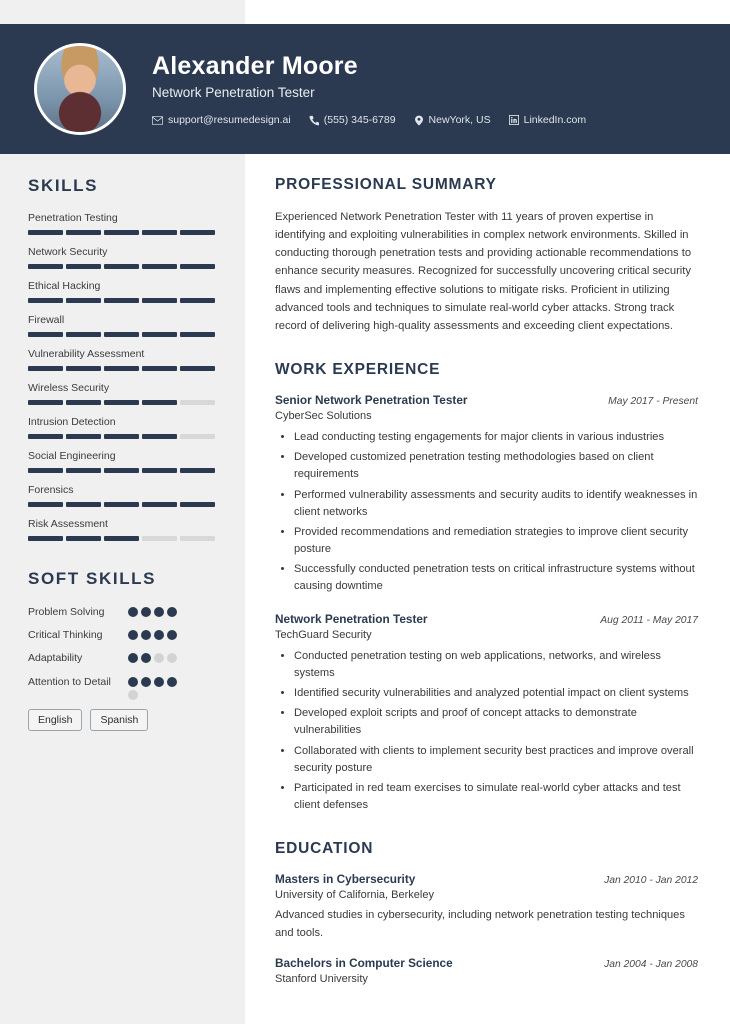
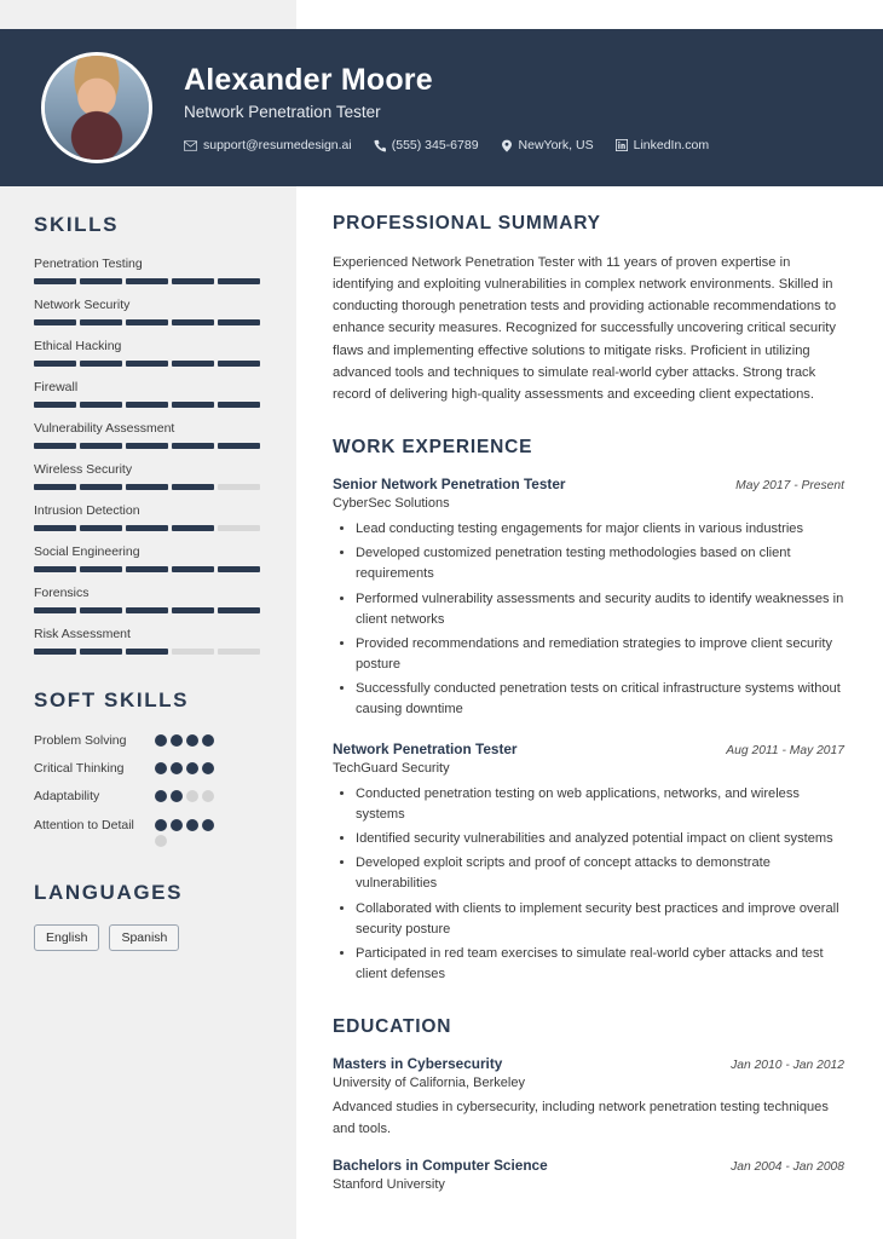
  Alexander Moore
  Network Penetration Tester
  support@resumedesign.ai
  (555) 345-6789
  NewYork, US
  LinkedIn.com
  SKILLS
  Penetration Testing
  Network Security
  Ethical Hacking
  Firewall
  Vulnerability Assessment
  Wireless Security
  Intrusion Detection
  Social Engineering
  Forensics
  Risk Assessment
  SOFT SKILLS
  Problem Solving
  Critical Thinking
  Adaptability
  Attention to Detail
+ LANGUAGES
  English
  Spanish
  PROFESSIONAL SUMMARY
  Experienced Network Penetration Tester with 11 years of proven expertise in identifying and exploiting vulnerabilities in complex network environments. Skilled in conducting thorough penetration tests and providing actionable recommendations to enhance security measures. Recognized for successfully uncovering critical security flaws and implementing effective solutions to mitigate risks. Proficient in utilizing advanced tools and techniques to simulate real-world cyber attacks. Strong track record of delivering high-quality assessments and exceeding client expectations.
  WORK EXPERIENCE
  Senior Network Penetration Tester
  May 2017 - Present
  CyberSec Solutions
  Lead conducting testing engagements for major clients in various industries
  Developed customized penetration testing methodologies based on client requirements
  Performed vulnerability assessments and security audits to identify weaknesses in client networks
  Provided recommendations and remediation strategies to improve client security posture
  Successfully conducted penetration tests on critical infrastructure systems without causing downtime
  Network Penetration Tester
  Aug 2011 - May 2017
  TechGuard Security
  Conducted penetration testing on web applications, networks, and wireless systems
  Identified security vulnerabilities and analyzed potential impact on client systems
  Developed exploit scripts and proof of concept attacks to demonstrate vulnerabilities
  Collaborated with clients to implement security best practices and improve overall security posture
  Participated in red team exercises to simulate real-world cyber attacks and test client defenses
  EDUCATION
  Masters in Cybersecurity
  Jan 2010 - Jan 2012
  University of California, Berkeley
  Advanced studies in cybersecurity, including network penetration testing techniques and tools.
  Bachelors in Computer Science
  Jan 2004 - Jan 2008
  Stanford University
